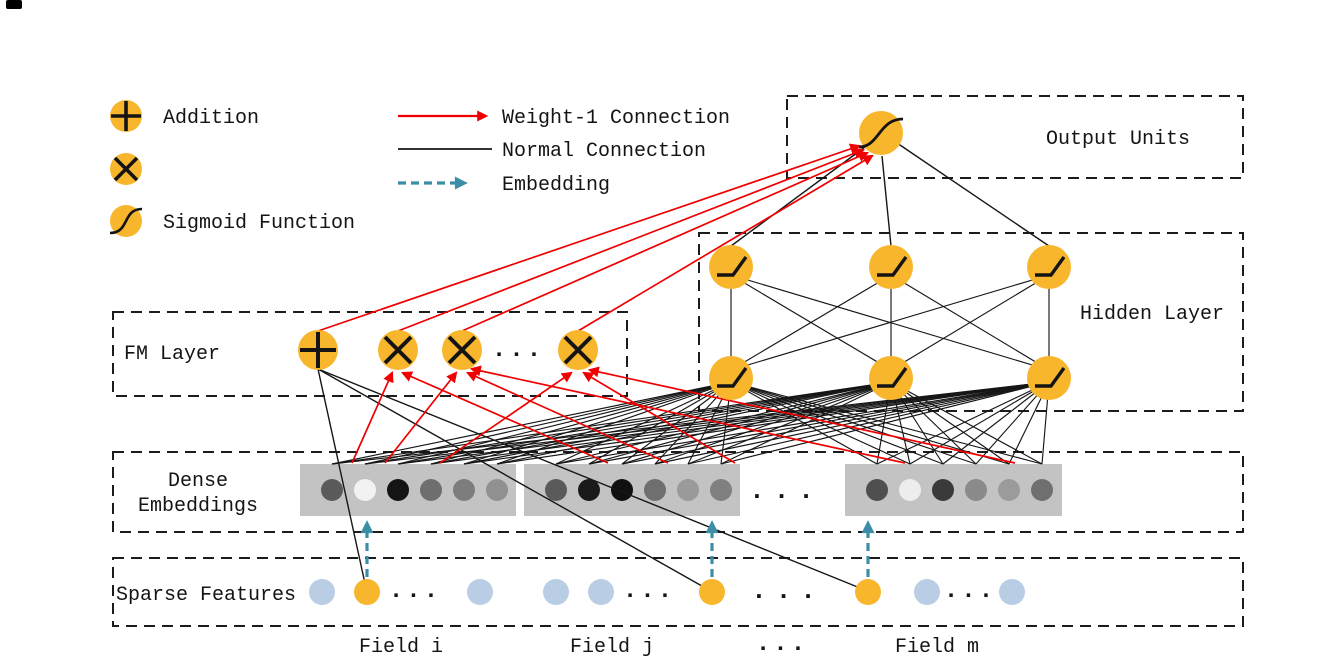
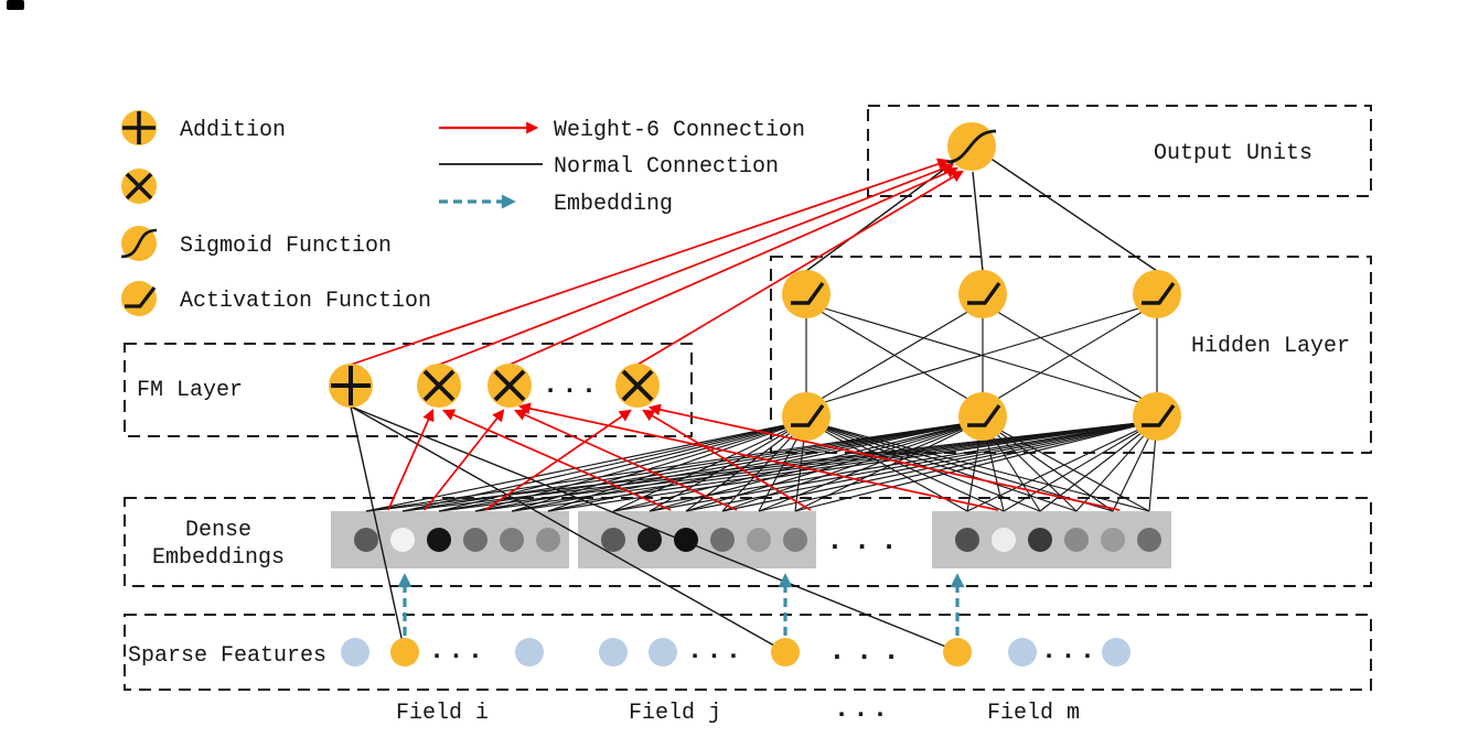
  ...
  ...
  ...
  ...
  ...
  ...
  Addition
  Sigmoid Function
+ Activation Function
- Weight-1 Connection
+ Weight-6 Connection
  Normal Connection
  Embedding
  Output Units
  Hidden Layer
  FM Layer
  Dense
  Embeddings
  Sparse Features
  Field i
  Field j
  ...
  Field m
